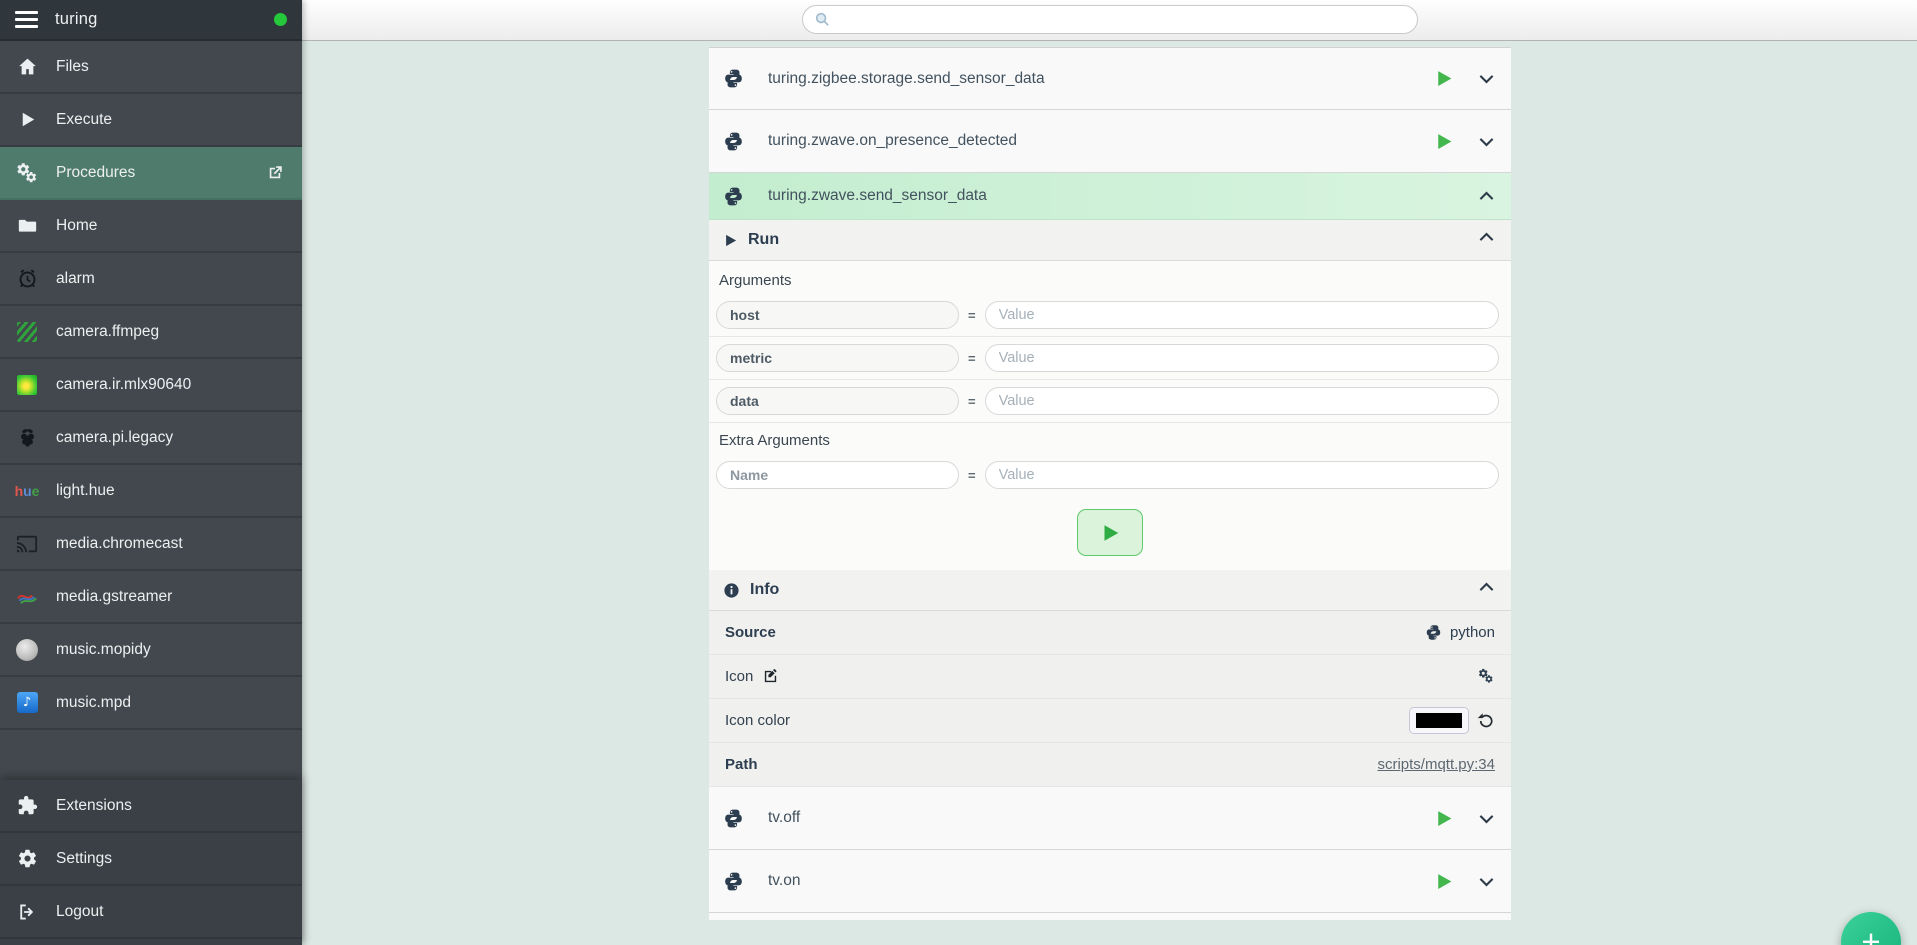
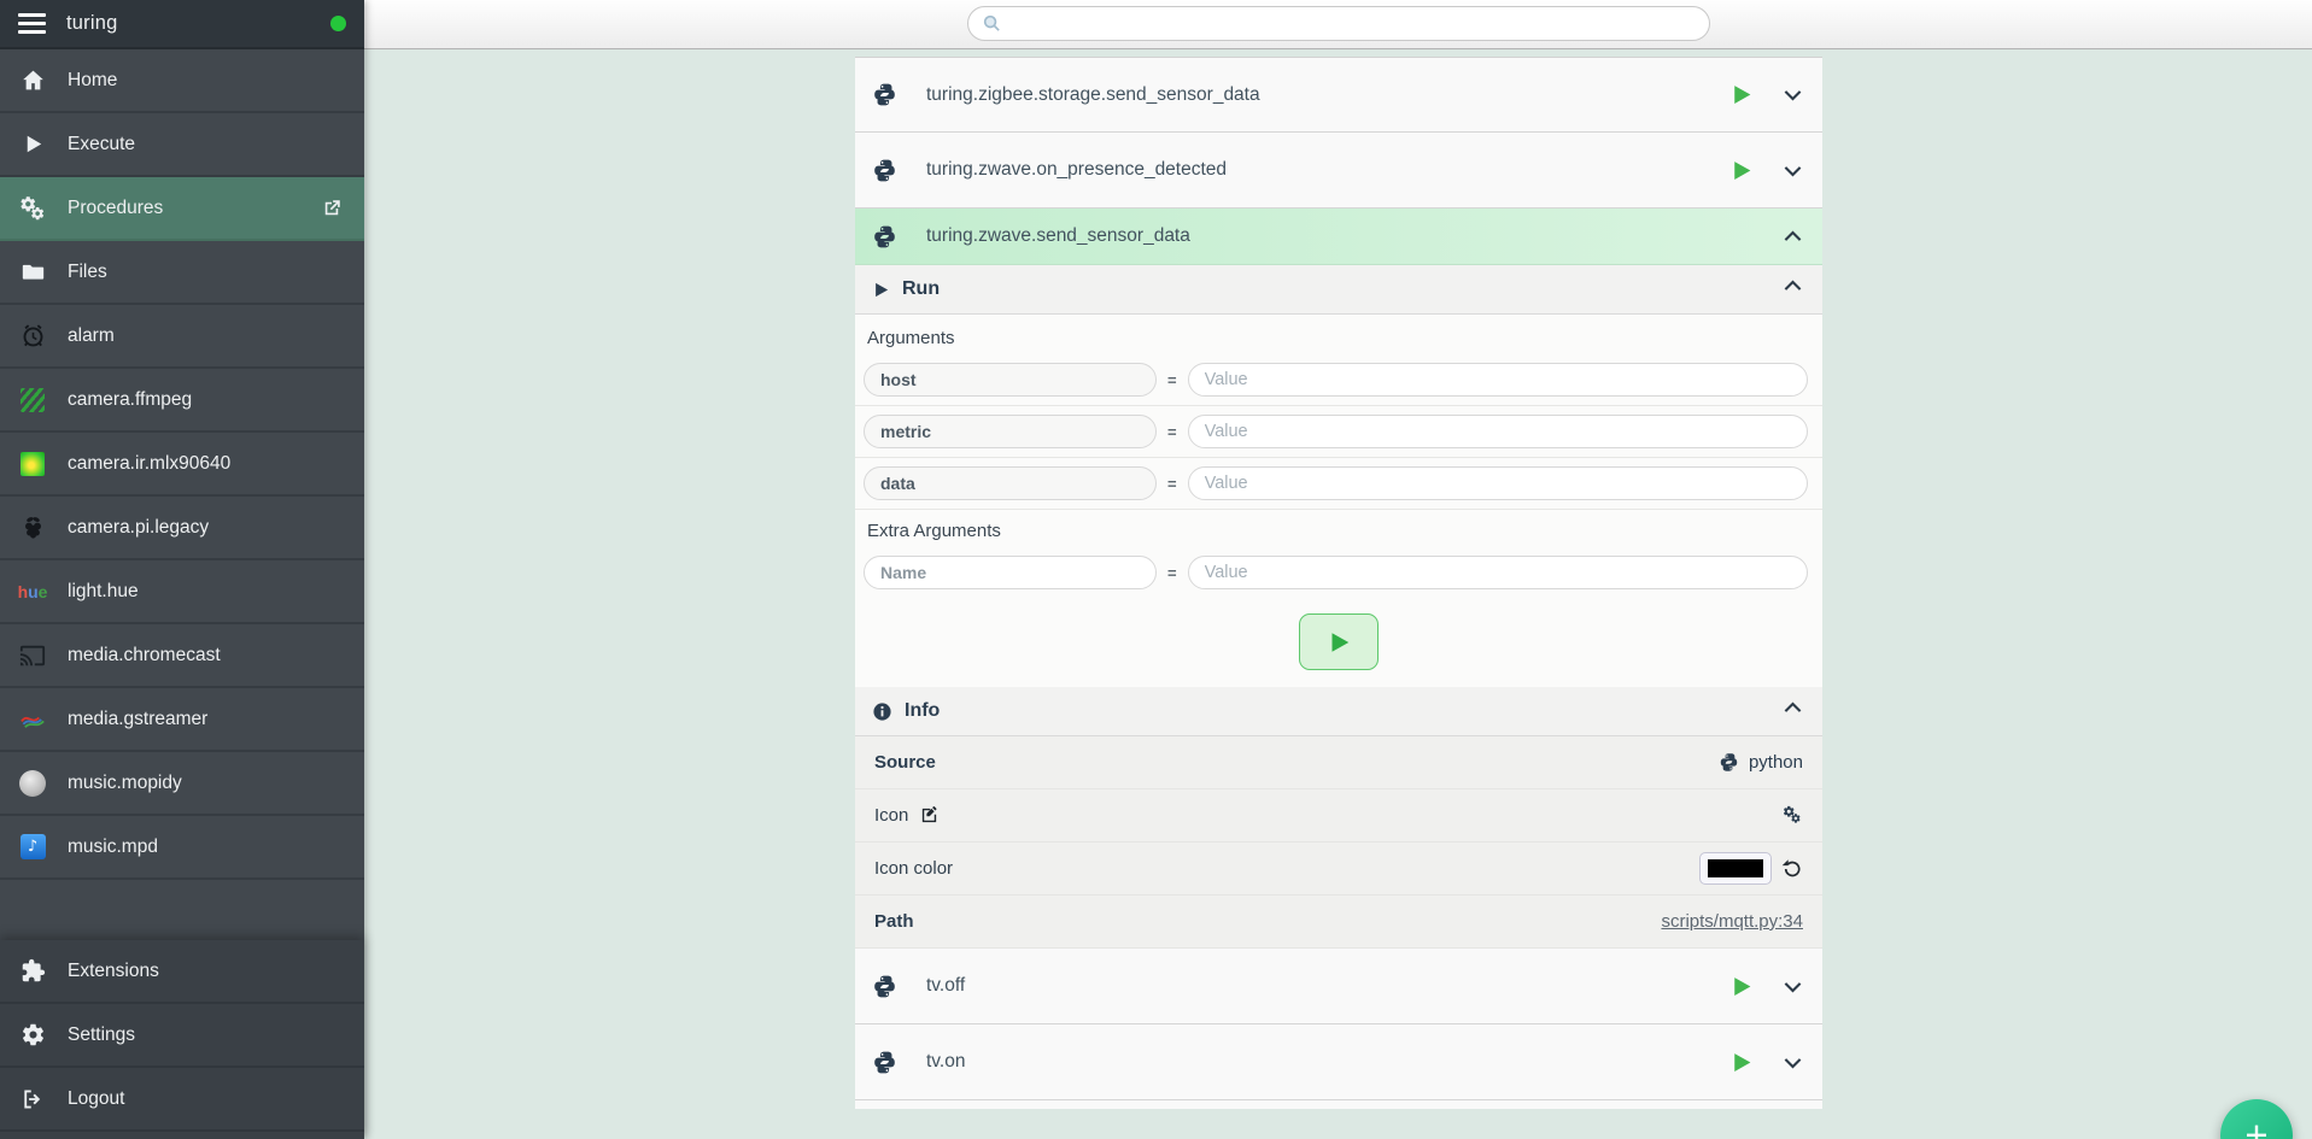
  turing
- Files
+ Home
  Execute
  Procedures
- Home
+ Files
  alarm
  camera.ffmpeg
  camera.ir.mlx90640
  camera.pi.legacy
  hue
  light.hue
  media.chromecast
  media.gstreamer
  music.mopidy
  ♪
  music.mpd
  Extensions
  Settings
  Logout
  turing.zigbee.storage.send_sensor_data
  turing.zwave.on_presence_detected
  turing.zwave.send_sensor_data
  Run
  Arguments
  host
  =
  Value
  metric
  =
  Value
  data
  =
  Value
  Extra Arguments
  Name
  =
  Value
  Info
  Source
  python
  Icon
  Icon color
  Path
  scripts/mqtt.py:34
  tv.off
  tv.on
  +
